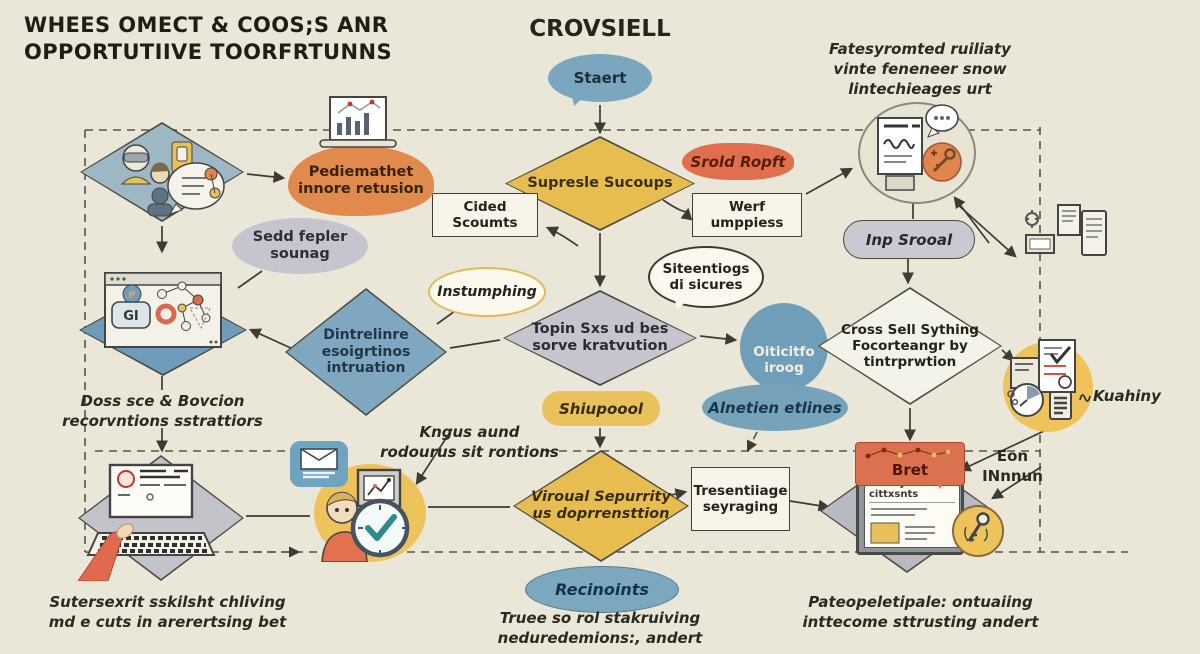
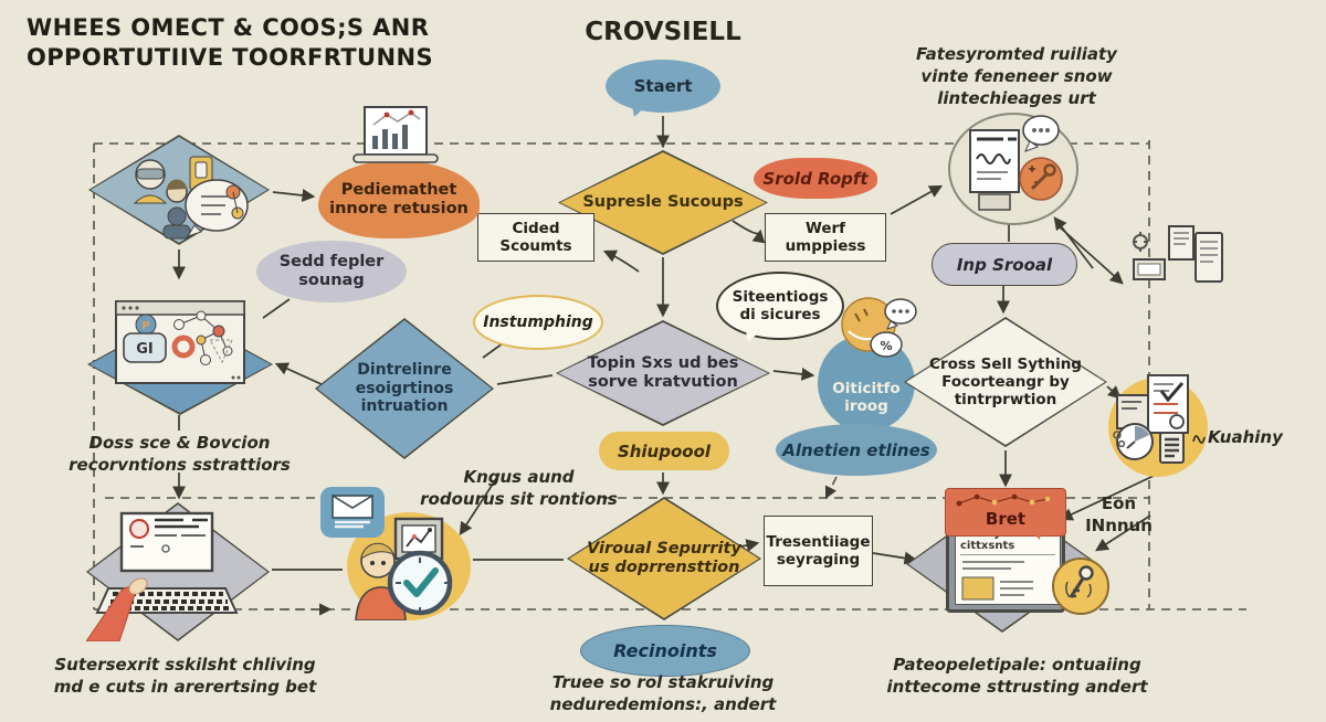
  WHEES OMECT & COOS;S ANR
  OPPORTUTIIVE TOORFRTUNNS
  CROVSIELL
  Fatesyromted ruiliaty
  vinte feneneer snow
  lintechieages urt
  Doss sce & Bovcion
  recorvntions sstrattiors
  Kngus aund
  rodourus sit rontions
  Sutersexrit sskilsht chliving
  md e cuts in arerertsing bet
  Truee so rol stakruiving
  neduredemions:, andert
  Pateopeletipale: ontuaiing
  inttecome sttrusting andert
  Eon
  INnnun
  Kuahiny
  Staert
  Supresle Sucoups
  Cided Scoumts
  Werf umppiess
  Srold Ropft
  Pediemathet
  innore retusion
  Sedd fepler
  sounag
  P
  GI
  Dintrelinre
  esoigrtinos
  intruation
  Instumphing
  Topin Sxs ud bes
  sorve kratvution
  Siteentiogs
  di sicures
  Oiticitfo
  iroog
+ %
  Inp Srooal
  Cross Sell Sything
  Focorteangr by
  tintrprwtion
  Shiupoool
  Alnetien etlines
  Viroual Sepurrity
  us doprrensttion
  Tresentiiage
  seyraging
  Bret
  Recinoints
